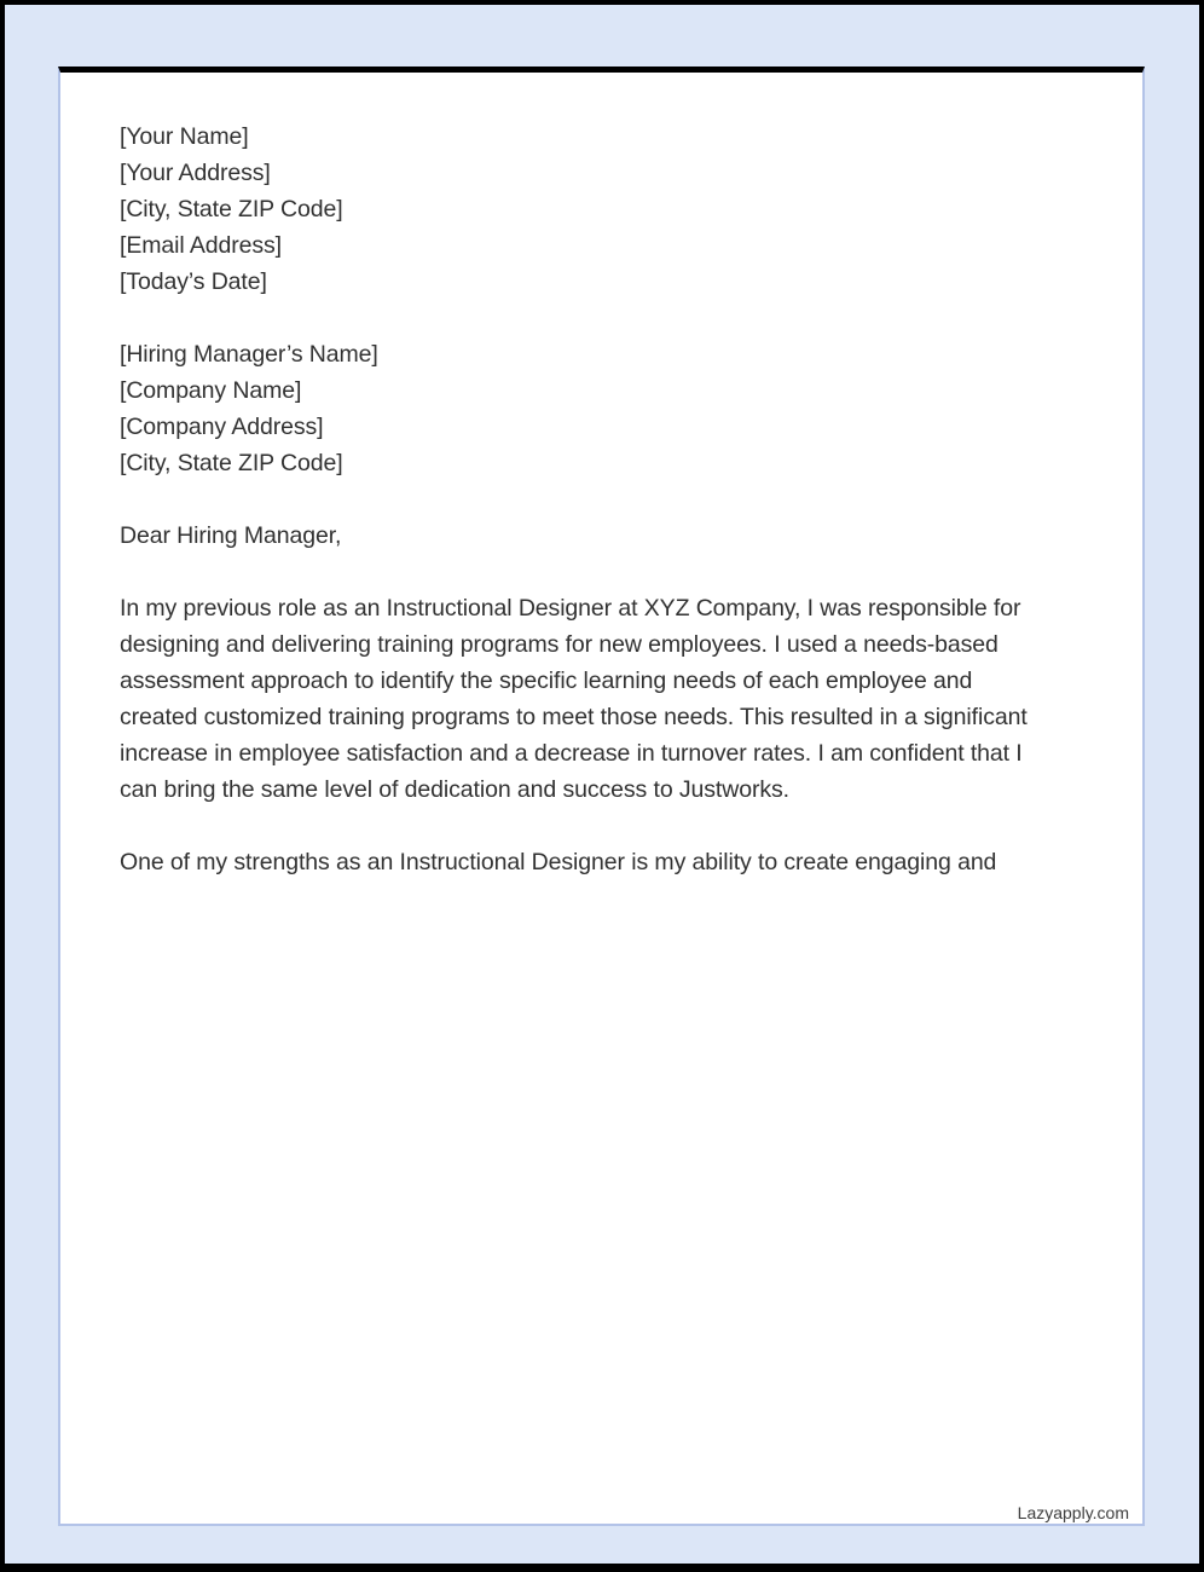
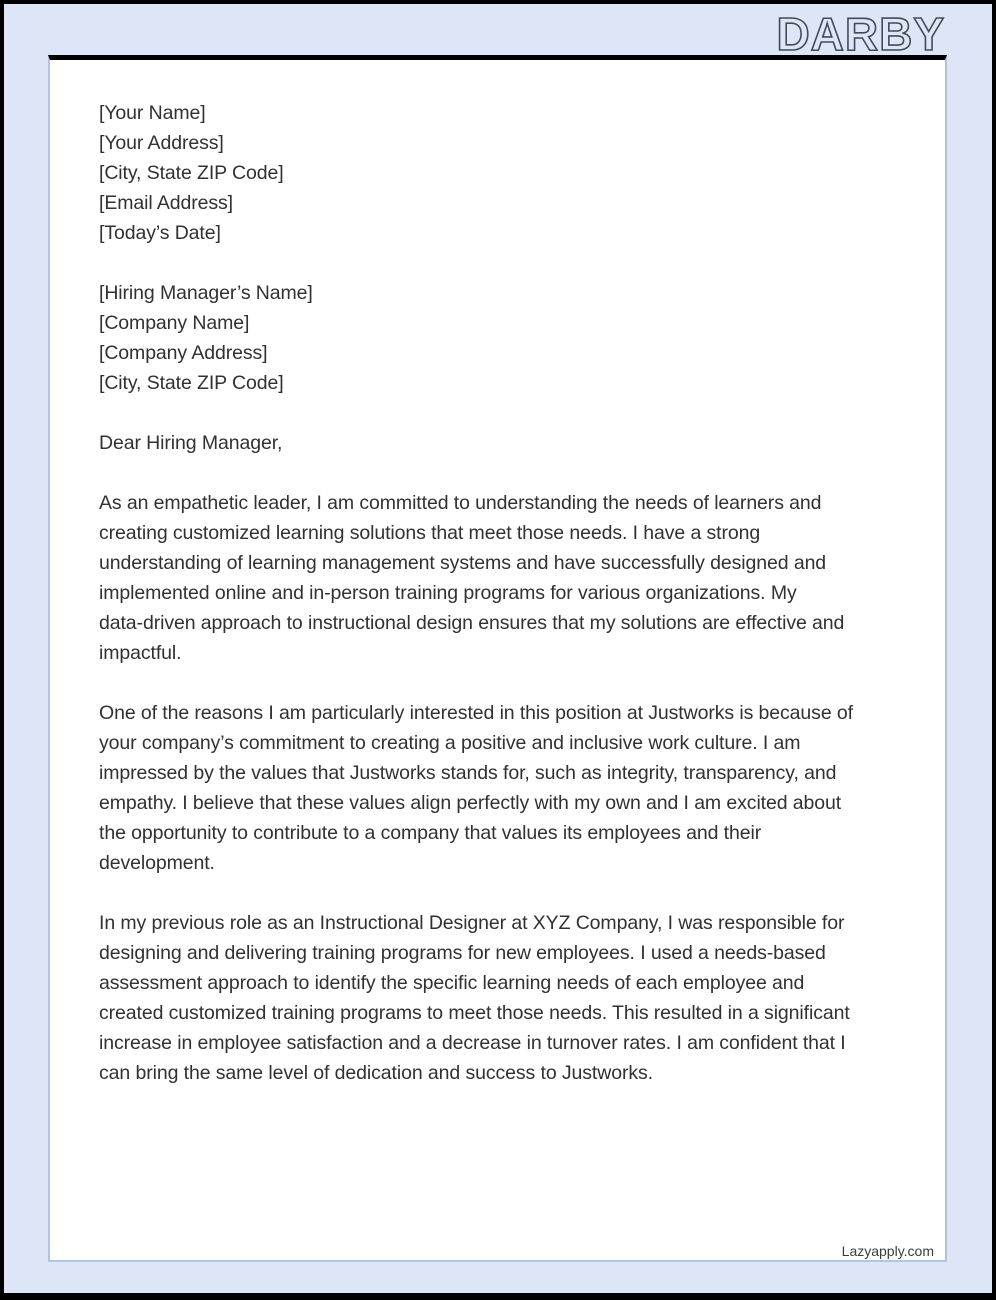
+ DARBY
  [Your Name]
  [Your Address]
  [City, State ZIP Code]
  [Email Address]
  [Today’s Date]
  [Hiring Manager’s Name]
  [Company Name]
  [Company Address]
  [City, State ZIP Code]
  Dear Hiring Manager,
+ As an empathetic leader, I am committed to understanding the needs of learners and
+ creating customized learning solutions that meet those needs. I have a strong
+ understanding of learning management systems and have successfully designed and
+ implemented online and in-person training programs for various organizations. My
+ data-driven approach to instructional design ensures that my solutions are effective and
+ impactful.
+ One of the reasons I am particularly interested in this position at Justworks is because of
+ your company’s commitment to creating a positive and inclusive work culture. I am
+ impressed by the values that Justworks stands for, such as integrity, transparency, and
+ empathy. I believe that these values align perfectly with my own and I am excited about
+ the opportunity to contribute to a company that values its employees and their
+ development.
  In my previous role as an Instructional Designer at XYZ Company, I was responsible for
  designing and delivering training programs for new employees. I used a needs-based
  assessment approach to identify the specific learning needs of each employee and
  created customized training programs to meet those needs. This resulted in a significant
  increase in employee satisfaction and a decrease in turnover rates. I am confident that I
  can bring the same level of dedication and success to Justworks.
- One of my strengths as an Instructional Designer is my ability to create engaging and
  Lazyapply.com
